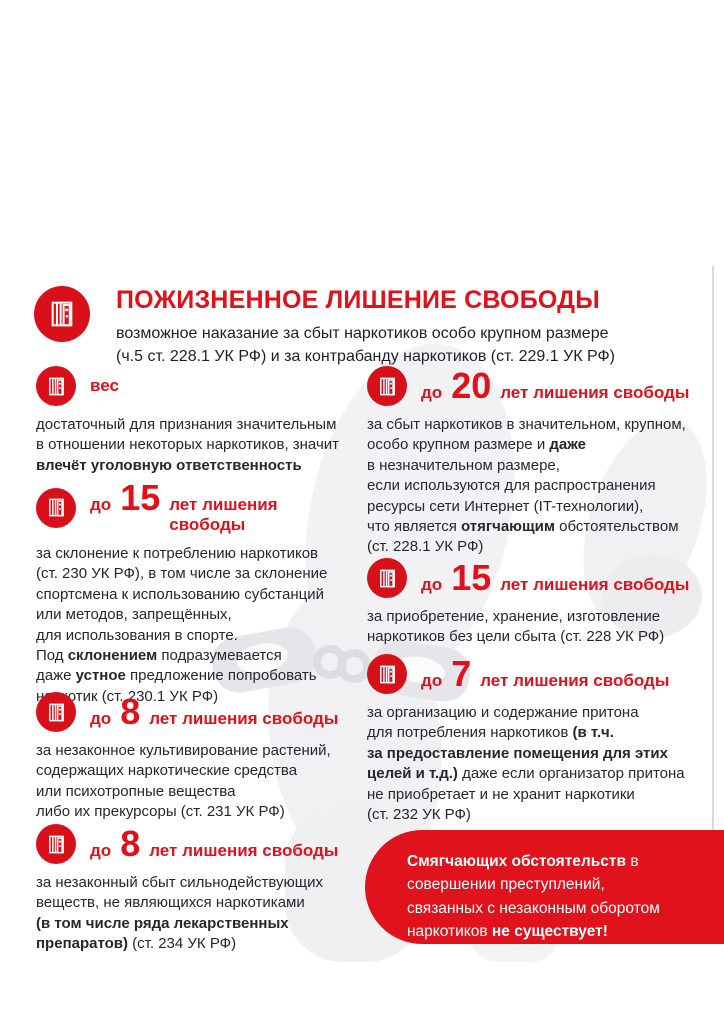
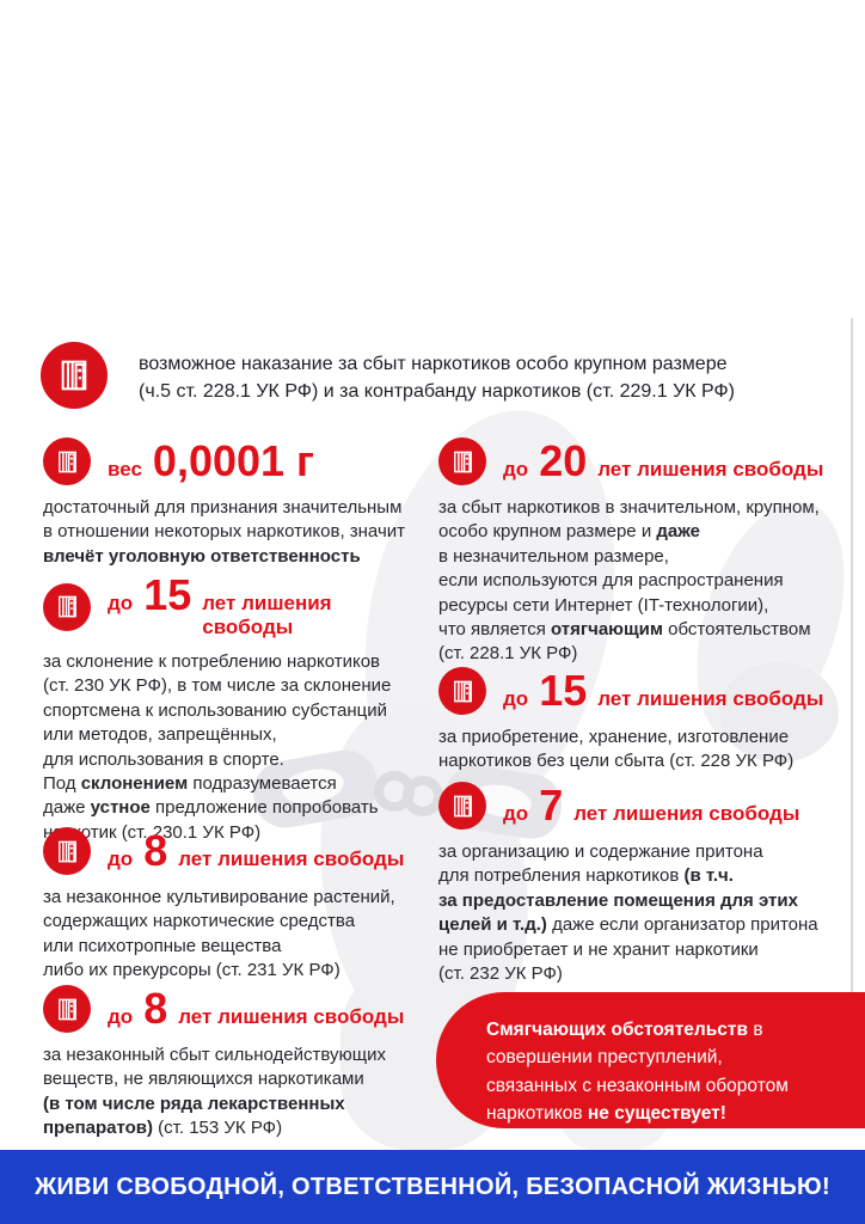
- ПОЖИЗНЕННОЕ ЛИШЕНИЕ СВОБОДЫ
  возможное наказание за сбыт наркотиков особо крупном размере
  (ч.5 ст. 228.1 УК РФ) и за контрабанду наркотиков (ст. 229.1 УК РФ)
  вес
+ 0,0001 г
  достаточный для признания значительным
  в отношении некоторых наркотиков, значит
  влечёт уголовную ответственность
  до
  15
  лет лишения свободы
  за склонение к потреблению наркотиков
  (ст. 230 УК РФ), в том числе за склонение
  спортсмена к использованию субстанций
  или методов, запрещённых,
  для использования в спорте.
  Под склонением подразумевается
  даже устное предложение попробовать
  нотик (ст. 230.1 УК РФ)
  до
  8
  лет лишения свободы
  за незаконное культивирование растений,
  содержащих наркотические средства
  или психотропные вещества
  либо их прекурсоры (ст. 231 УК РФ)
  до
  8
  лет лишения свободы
  за незаконный сбыт сильнодействующих
  веществ, не являющихся наркотиками
  (в том числе ряда лекарственных
- препаратов) (ст. 234 УК РФ)
+ препаратов) (ст. 153 УК РФ)
  до
  20
  лет лишения свободы
  за сбыт наркотиков в значительном, крупном,
  особо крупном размере и даже
  в незначительном размере,
  если используются для распространения
  ресурсы сети Интернет (IT-технологии),
  что является отягчающим обстоятельством
  (ст. 228.1 УК РФ)
  до
  15
  лет лишения свободы
  за приобретение, хранение, изготовление
  наркотиков без цели сбыта (ст. 228 УК РФ)
  до
  7
  лет лишения свободы
  за организацию и содержание притона
  для потребления наркотиков (в т.ч.
  за предоставление помещения для этих
  целей и т.д.) даже если организатор притона
  не приобретает и не хранит наркотики
  (ст. 232 УК РФ)
  Смягчающих обстоятельств в
  совершении преступлений,
  связанных с незаконным оборотом
  наркотиков не существует!
+ ЖИВИ СВОБОДНОЙ, ОТВЕТСТВЕННОЙ, БЕЗОПАСНОЙ ЖИЗНЬЮ!
